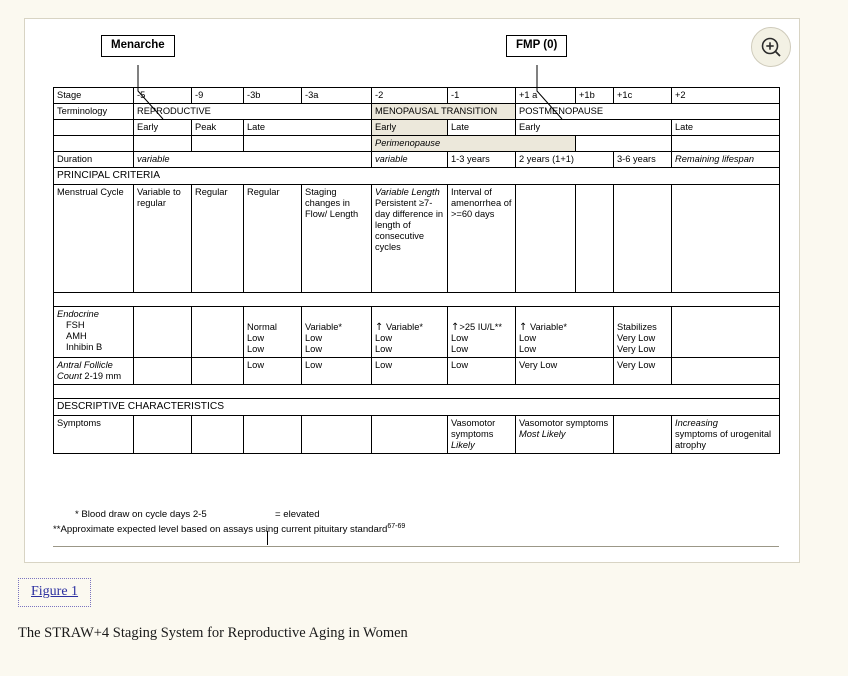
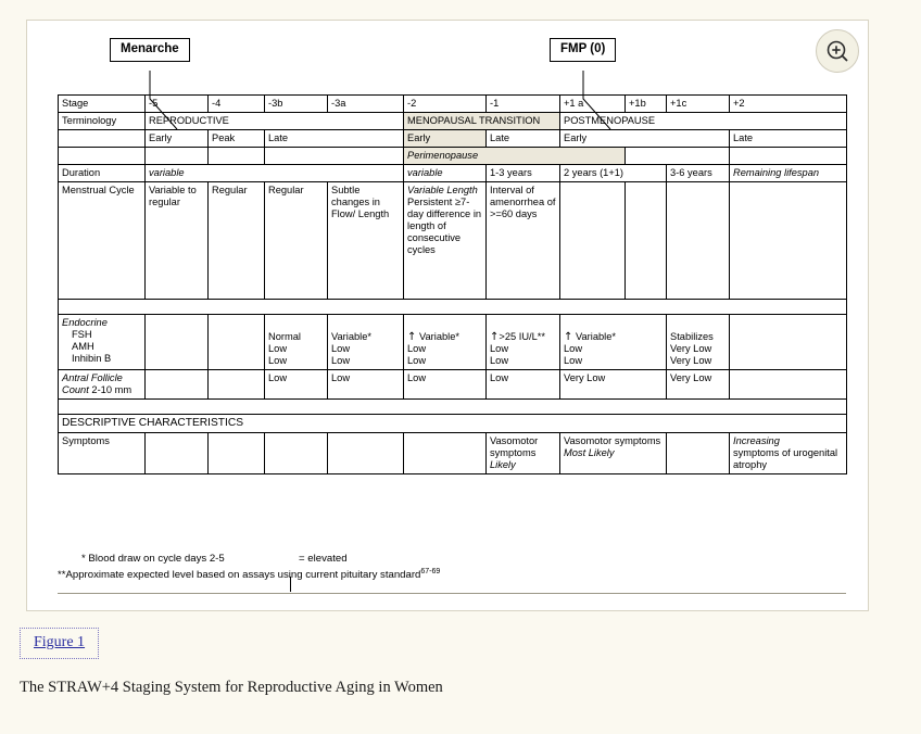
  Menarche
  FMP (0)
- Stage	-5	-9	-3b	-3a	-2	-1	+1 a	+1b	+1c	+2
+ Stage	-5	-4	-3b	-3a	-2	-1	+1 a	+1b	+1c	+2
  Terminology	REPRODUCTIVE	MENOPAUSAL TRANSITION	POSTMENOPAUSE
  	Early	Peak	Late	Early	Late	Early	Late
  				Perimenopause
  Duration	variable	variable	1-3 years	2 years (1+1)	3-6 years	Remaining lifespan
- PRINCIPAL CRITERIA
- Menstrual Cycle	Variable to regular	Regular	Regular	Staging changes in Flow/ Length	Variable Length Persistent ≥7- day difference in length of consecutive cycles	Interval of amenorrhea of >=60 days
+ Menstrual Cycle	Variable to regular	Regular	Regular	Subtle changes in Flow/ Length	Variable Length Persistent ≥7- day difference in length of consecutive cycles	Interval of amenorrhea of >=60 days
  Endocrine FSH AMH Inhibin B			Normal Low Low	Variable* Low Low	↑ Variable* Low Low	↑>25 IU/L** Low Low	↑ Variable* Low Low	Stabilizes Very Low Very Low
- Antral Follicle Count 2-19 mm			Low	Low	Low	Low	Very Low	Very Low
+ Antral Follicle Count 2-10 mm			Low	Low	Low	Low	Very Low	Very Low
  DESCRIPTIVE CHARACTERISTICS
  Symptoms						Vasomotor symptoms Likely	Vasomotor symptoms Most Likely		Increasing symptoms of urogenital atrophy
  * Blood draw on cycle days 2-5
  = elevated
  **Approximate expected level based on assays using current pituitary standard
  Figure 1
  The STRAW+4 Staging System for Reproductive Aging in Women
